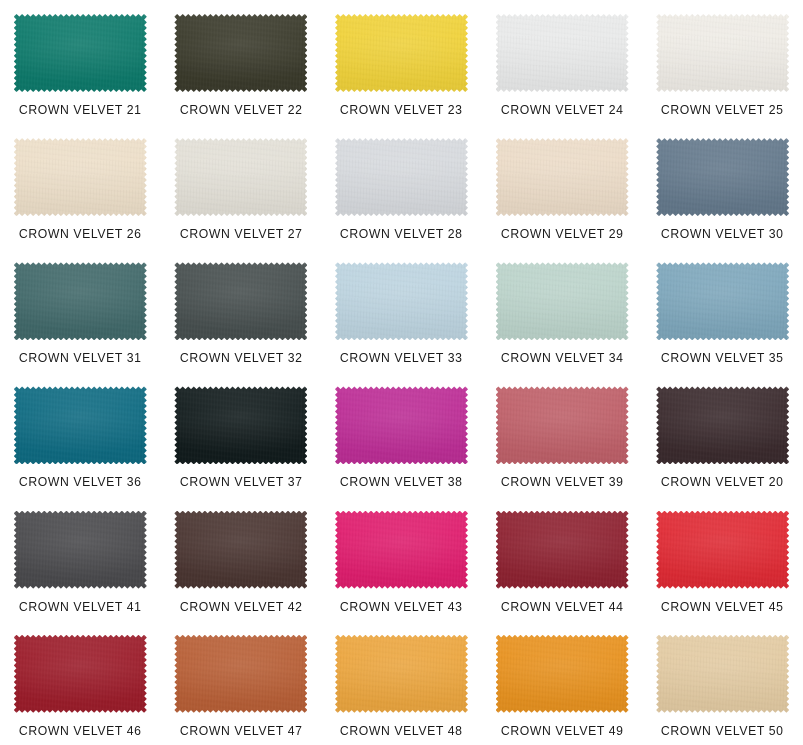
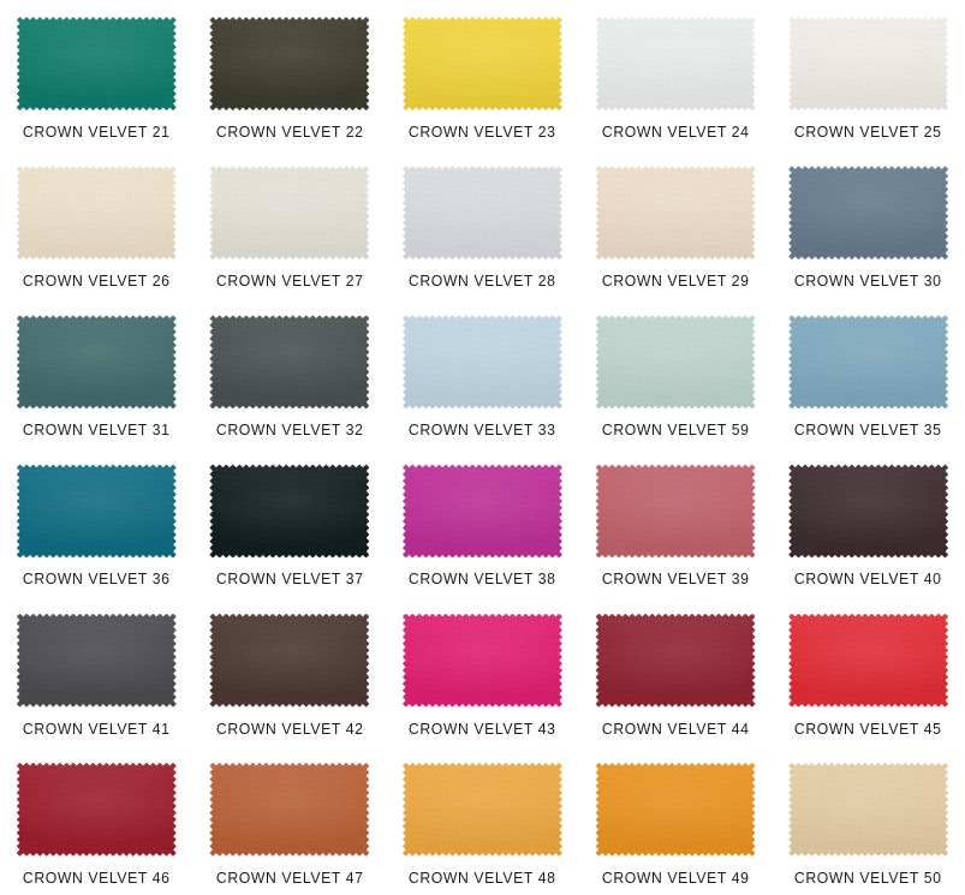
  CROWN VELVET 21
  CROWN VELVET 22
  CROWN VELVET 23
  CROWN VELVET 24
  CROWN VELVET 25
  CROWN VELVET 26
  CROWN VELVET 27
  CROWN VELVET 28
  CROWN VELVET 29
  CROWN VELVET 30
  CROWN VELVET 31
  CROWN VELVET 32
  CROWN VELVET 33
- CROWN VELVET 34
+ CROWN VELVET 59
  CROWN VELVET 35
  CROWN VELVET 36
  CROWN VELVET 37
  CROWN VELVET 38
  CROWN VELVET 39
- CROWN VELVET 20
+ CROWN VELVET 40
  CROWN VELVET 41
  CROWN VELVET 42
  CROWN VELVET 43
  CROWN VELVET 44
  CROWN VELVET 45
  CROWN VELVET 46
  CROWN VELVET 47
  CROWN VELVET 48
  CROWN VELVET 49
  CROWN VELVET 50
